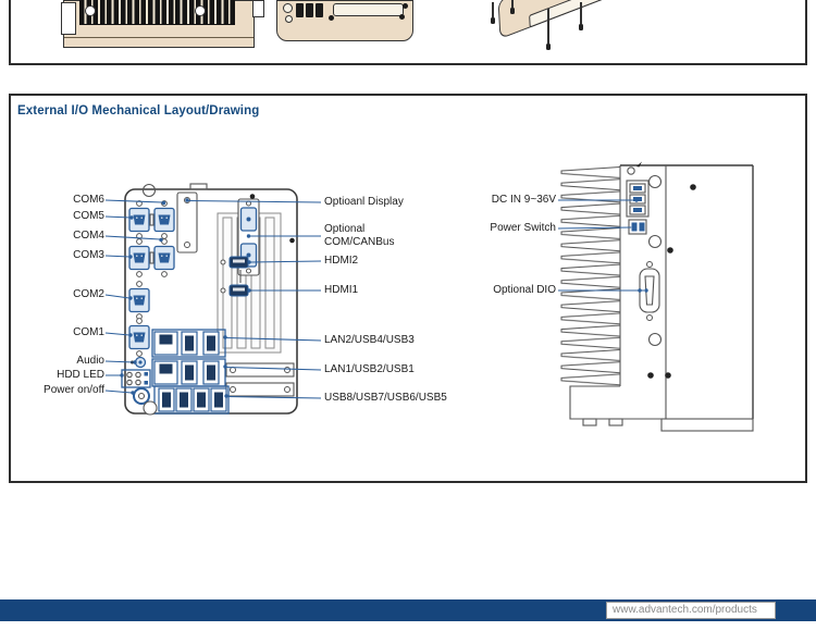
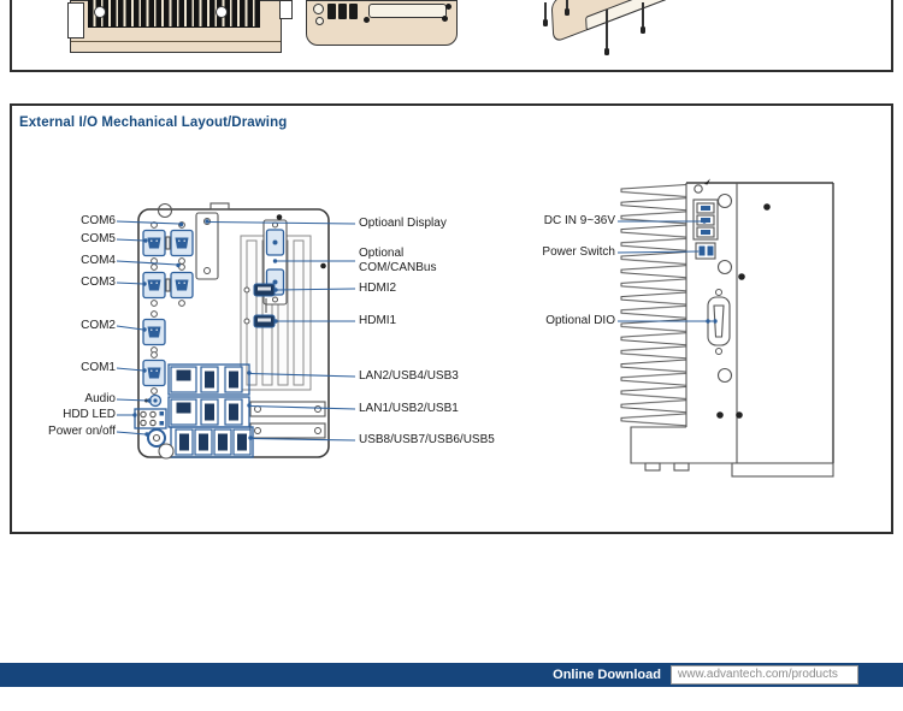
  External I/O Mechanical Layout/Drawing
  COM6
  COM5
  COM4
  COM3
  COM2
  COM1
  Audio
  HDD LED
  Power on/off
  Optioanl Display
  Optional
  COM/CANBus
  HDMI2
  HDMI1
  LAN2/USB4/USB3
  LAN1/USB2/USB1
  USB8/USB7/USB6/USB5
  DC IN 9~36V
  Power Switch
  Optional DIO
+ Online Download
  www.advantech.com/products
